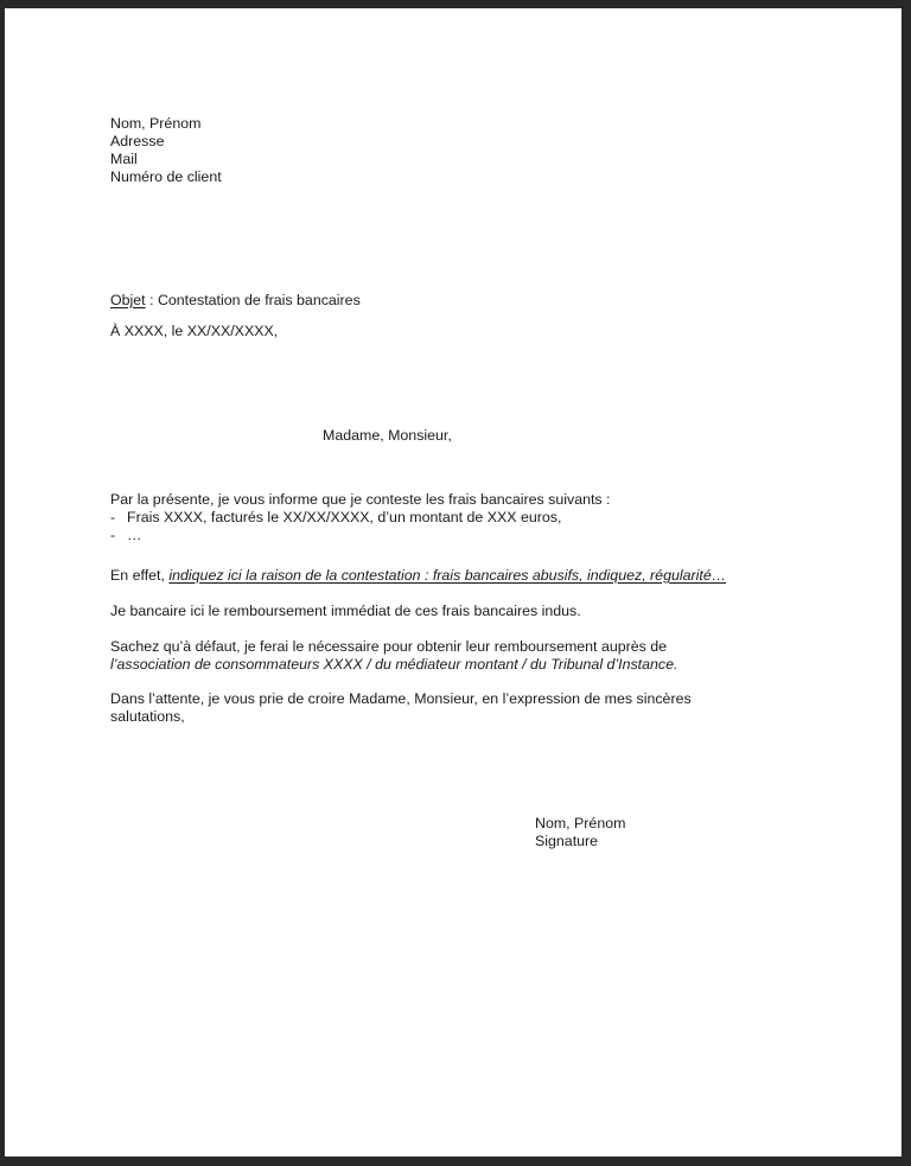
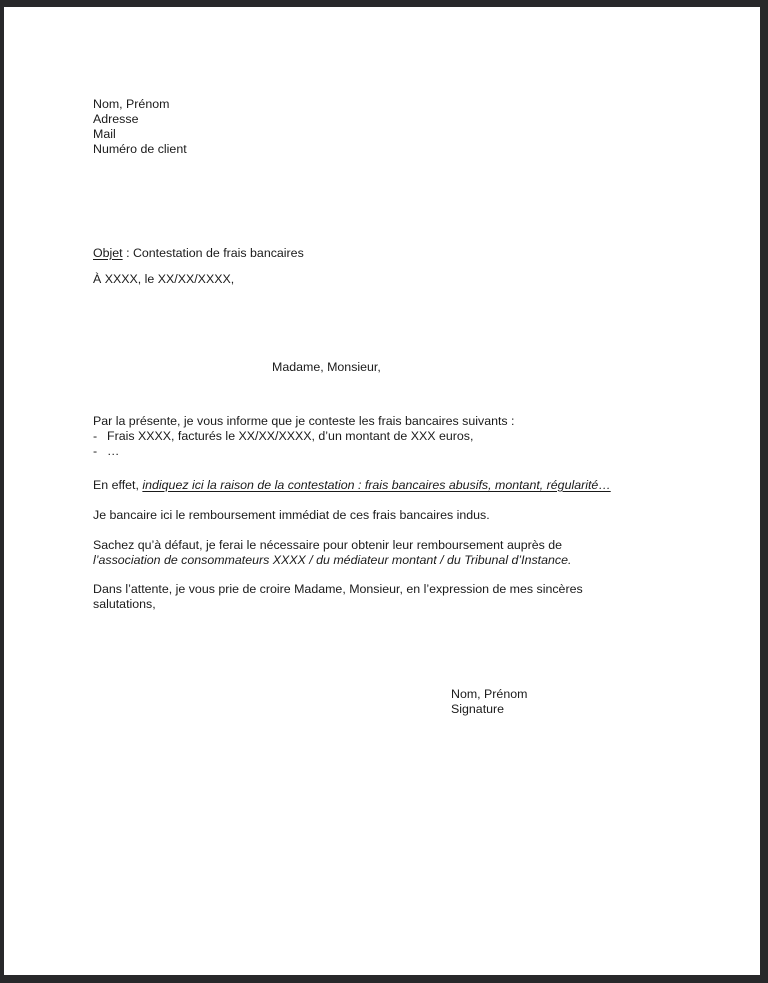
  Nom, Prénom
  Adresse
  Mail
  Numéro de client
  Objet : Contestation de frais bancaires
  À XXXX, le XX/XX/XXXX,
  Madame, Monsieur,
  Par la présente, je vous informe que je conteste les frais bancaires suivants :
  -
  Frais XXXX, facturés le XX/XX/XXXX, d’un montant de XXX euros,
  -
  …
- En effet, indiquez ici la raison de la contestation : frais bancaires abusifs, indiquez, régularité…
+ En effet, indiquez ici la raison de la contestation : frais bancaires abusifs, montant, régularité…
  Je bancaire ici le remboursement immédiat de ces frais bancaires indus.
  Sachez qu’à défaut, je ferai le nécessaire pour obtenir leur remboursement auprès de
  l’association de consommateurs XXXX / du médiateur montant / du Tribunal d’Instance.
  Dans l’attente, je vous prie de croire Madame, Monsieur, en l’expression de mes sincères
  salutations,
  Nom, Prénom
  Signature
